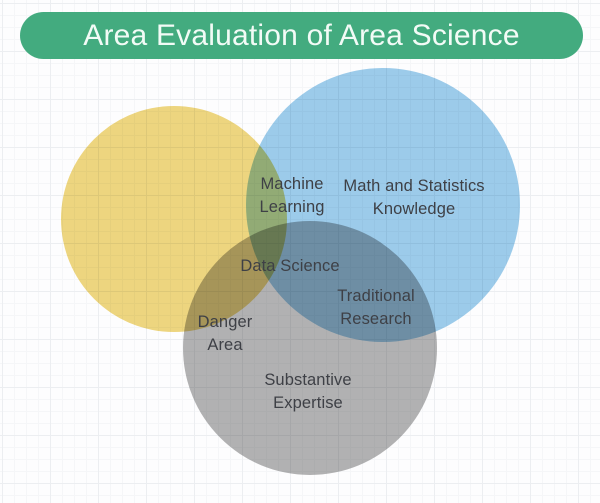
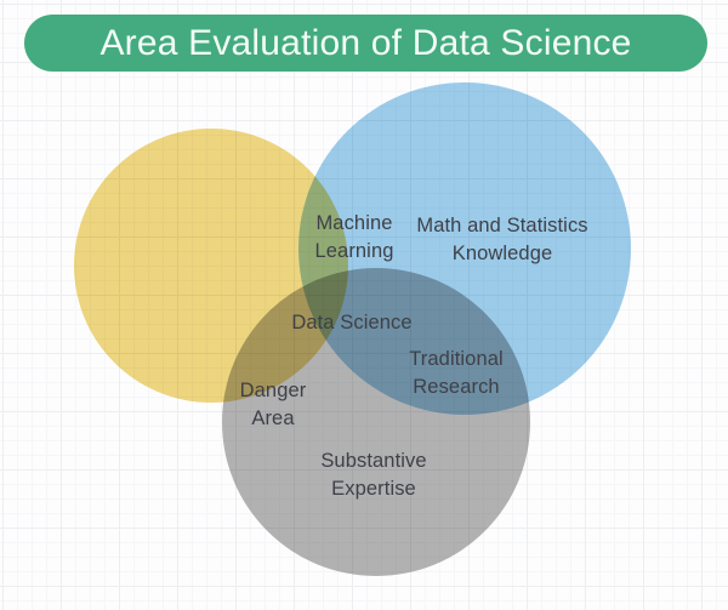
- Area Evaluation of Area Science
+ Area Evaluation of Data Science
  Machine
  Learning
  Math and Statistics
  Knowledge
  Data Science
  Danger
  Area
  Traditional
  Research
  Substantive
  Expertise
